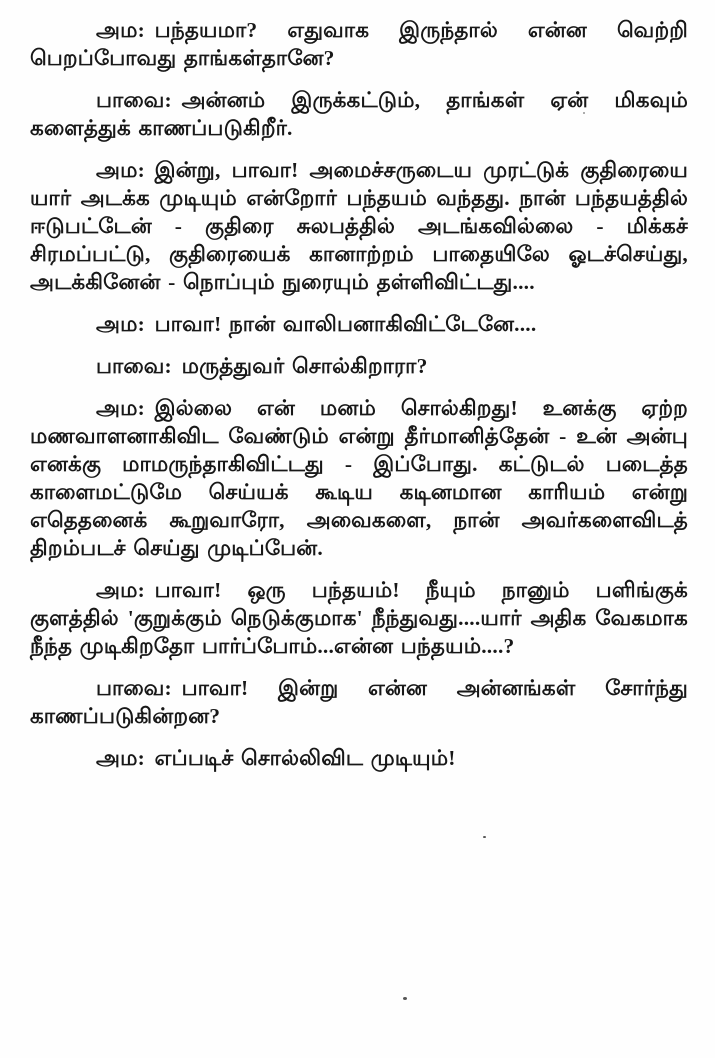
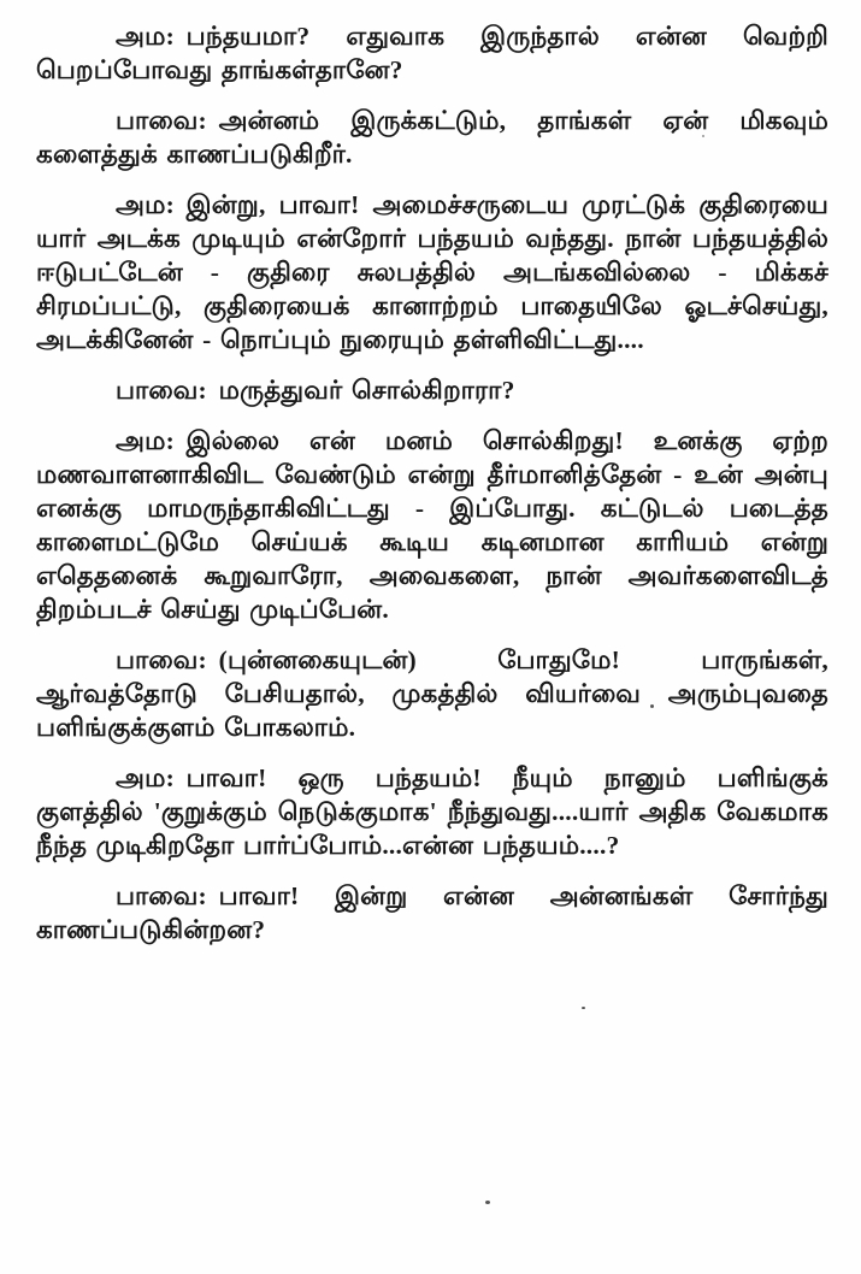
  அம: பந்தயமா? எதுவாக இருந்தால் என்ன வெற்றி பெறப்போவது தாங்கள்தானே?
  பாவை: அன்னம் இருக்கட்டும், தாங்கள் ஏன் மிகவும் களைத்துக் காணப்படுகிறீர்.
  அம: இன்று, பாவா! அமைச்சருடைய முரட்டுக் குதிரையை யார் அடக்க முடியும் என்றோர் பந்தயம் வந்தது. நான் பந்தயத்தில் ஈடுபட்டேன் - குதிரை சுலபத்தில் அடங்கவில்லை - மிக்கச் சிரமப்பட்டு, குதிரையைக் கானாற்றம் பாதையிலே ஓடச்செய்து, அடக்கினேன் - நொப்பும் நுரையும் தள்ளிவிட்டது....
- அம: பாவா! நான் வாலிபனாகிவிட்டேனே....
  பாவை: மருத்துவர் சொல்கிறாரா?
  அம: இல்லை என் மனம் சொல்கிறது! உனக்கு ஏற்ற மணவாளனாகிவிட வேண்டும் என்று தீர்மானித்தேன் - உன் அன்பு எனக்கு மாமருந்தாகிவிட்டது - இப்போது. கட்டுடல் படைத்த காளைமட்டுமே செய்யக் கூடிய கடினமான காரியம் என்று எதெதனைக் கூறுவாரோ, அவைகளை, நான் அவர்களைவிடத் திறம்படச் செய்து முடிப்பேன்.
+ பாவை: (புன்னகையுடன்) போதுமே! பாருங்கள், ஆர்வத்தோடு பேசியதால், முகத்தில் வியர்வை அரும்புவதை பளிங்குக்குளம் போகலாம்.
  அம: பாவா! ஒரு பந்தயம்! நீயும் நானும் பளிங்குக் குளத்தில் 'குறுக்கும் நெடுக்குமாக' நீந்துவது....யார் அதிக வேகமாக நீந்த முடிகிறதோ பார்ப்போம்...என்ன பந்தயம்....?
  பாவை: பாவா! இன்று என்ன அன்னங்கள் சோர்ந்து காணப்படுகின்றன?
- அம: எப்படிச் சொல்லிவிட முடியும்!
